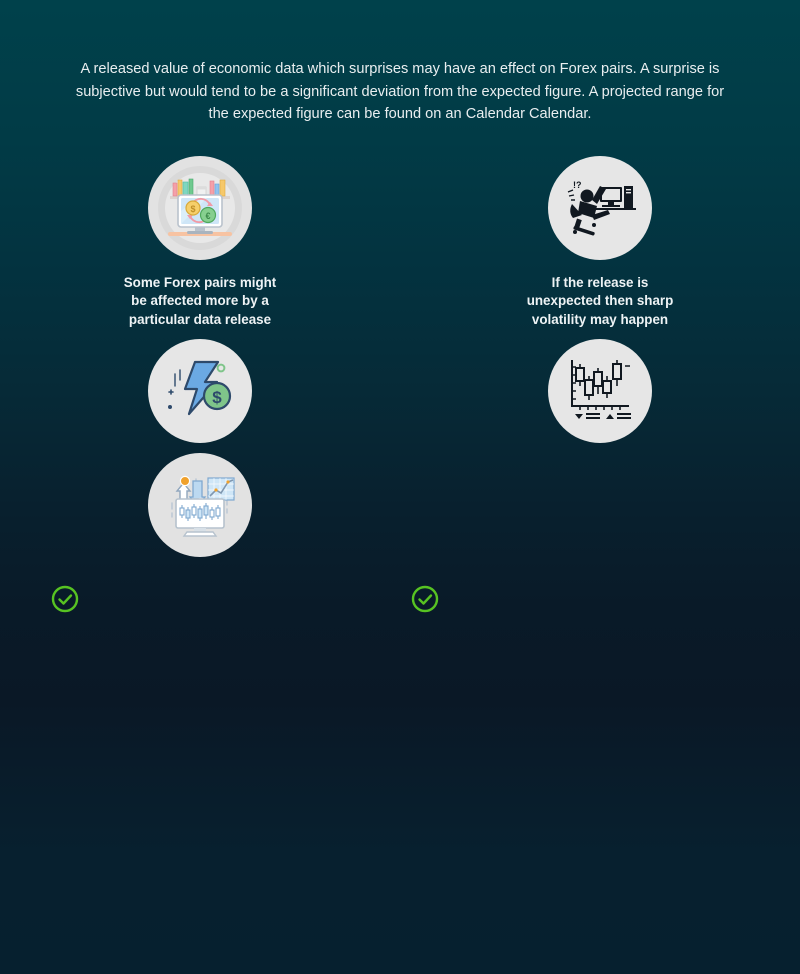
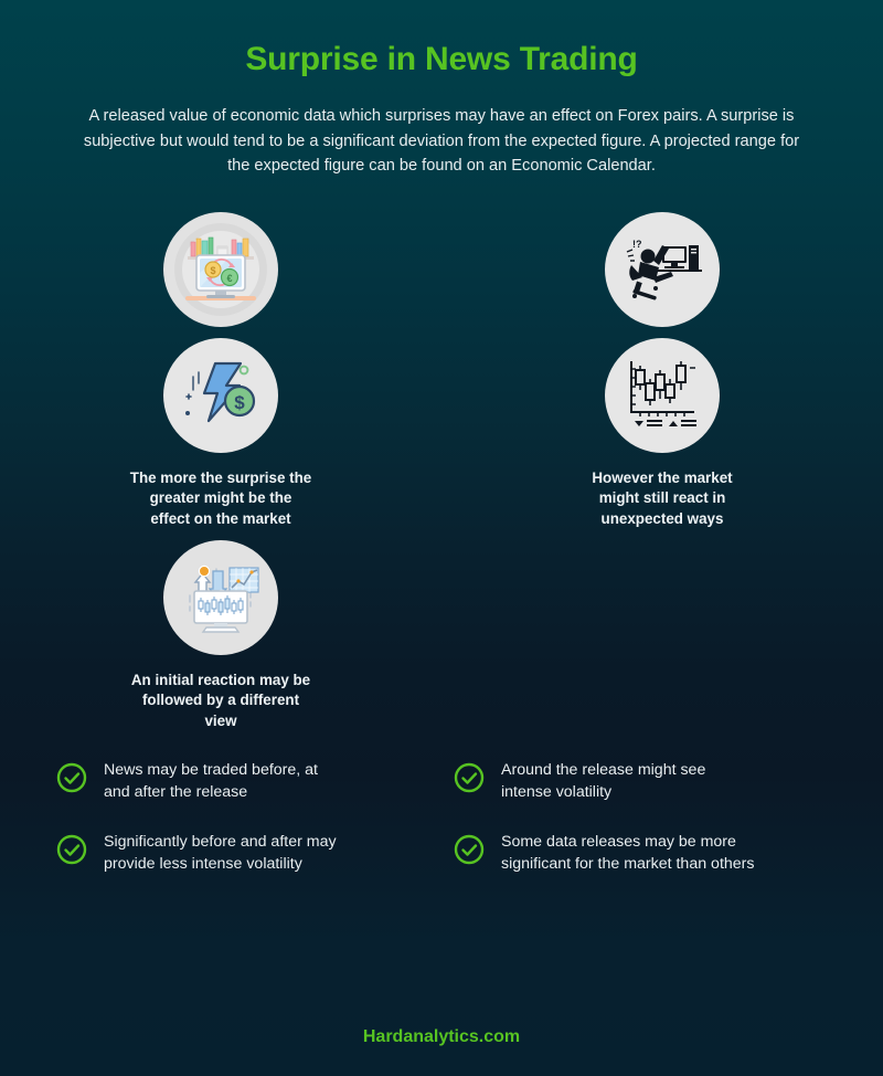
+ Surprise in News Trading
- A released value of economic data which surprises may have an effect on Forex pairs. A surprise is subjective but would tend to be a significant deviation from the expected figure. A projected range for the expected figure can be found on an Calendar Calendar.
+ A released value of economic data which surprises may have an effect on Forex pairs. A surprise is subjective but would tend to be a significant deviation from the expected figure. A projected range for the expected figure can be found on an Economic Calendar.
  $
  €
- Some Forex pairs might
- be affected more by a
- particular data release
  !?
- If the release is
- unexpected then sharp
- volatility may happen
  $
+ The more the surprise the
+ greater might be the
+ effect on the market
+ However the market
+ might still react in
+ unexpected ways
+ An initial reaction may be
+ followed by a different
+ view
+ News may be traded before, at
+ and after the release
+ Around the release might see
+ intense volatility
+ Significantly before and after may
+ provide less intense volatility
+ Some data releases may be more
+ significant for the market than others
+ Hardanalytics.com
